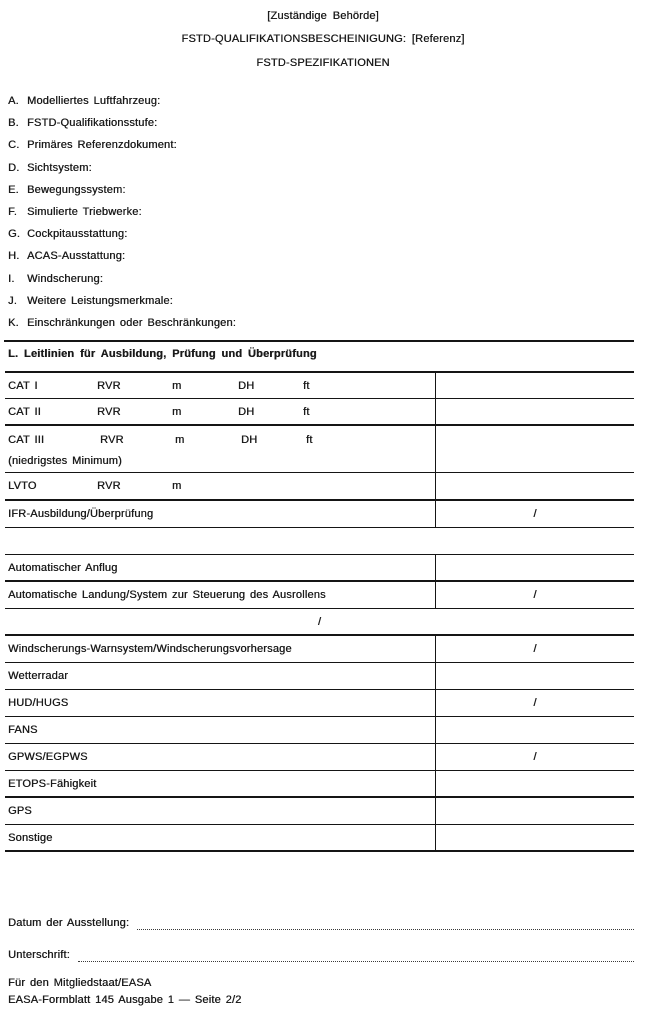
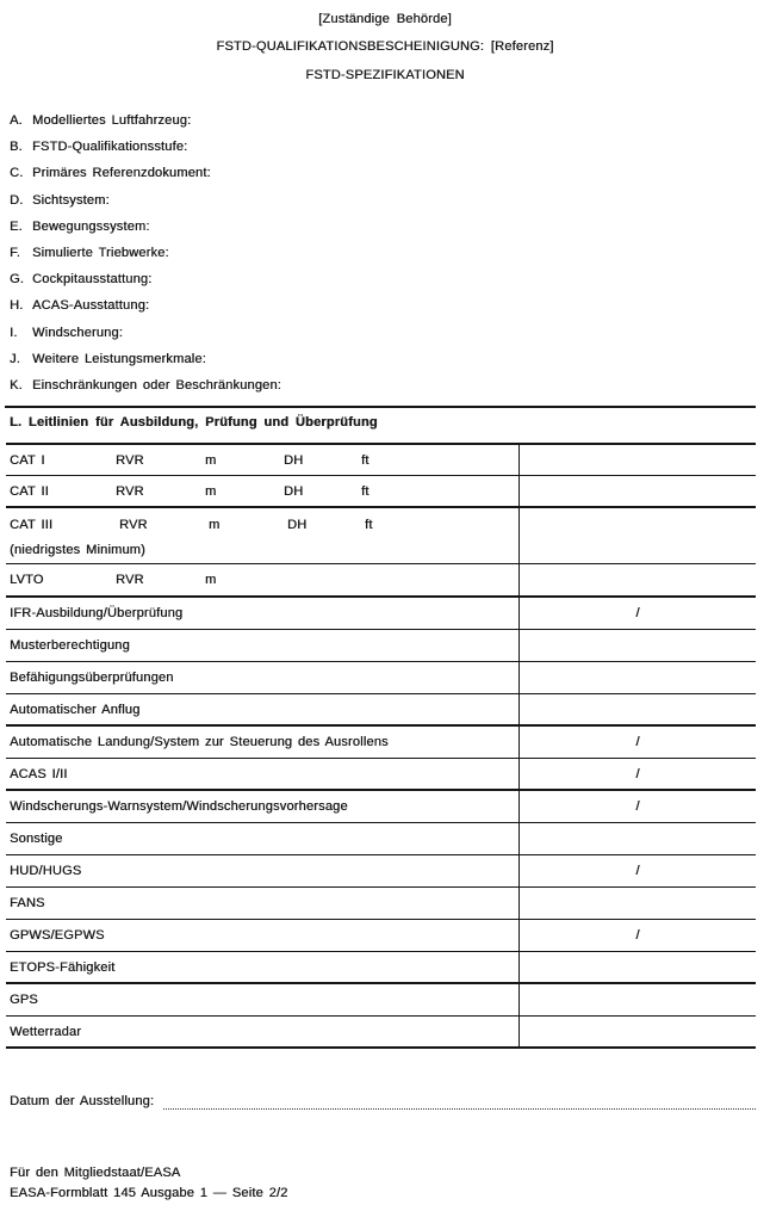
  [Zuständige Behörde]
  FSTD-QUALIFIKATIONSBESCHEINIGUNG: [Referenz]
  FSTD-SPEZIFIKATIONEN
  A.
  Modelliertes Luftfahrzeug:
  B.
  FSTD-Qualifikationsstufe:
  C.
  Primäres Referenzdokument:
  D.
  Sichtsystem:
  E.
  Bewegungssystem:
  F.
  Simulierte Triebwerke:
  G.
  Cockpitausstattung:
  H.
  ACAS-Ausstattung:
  I.
  Windscherung:
  J.
  Weitere Leistungsmerkmale:
  K.
  Einschränkungen oder Beschränkungen:
  L. Leitlinien für Ausbildung, Prüfung und Überprüfung
  CAT I
  RVR
  m
  DH
  ft
  CAT II
  RVR
  m
  DH
  ft
  CAT III
  RVR
  m
  DH
  ft
  (niedrigstes Minimum)
  LVTO
  RVR
  m
  IFR-Ausbildung/Überprüfung
  /
+ Musterberechtigung
+ Befähigungsüberprüfungen
  Automatischer Anflug
  Automatische Landung/System zur Steuerung des Ausrollens
  /
+ ACAS I/II
  /
  Windscherungs-Warnsystem/Windscherungsvorhersage
  /
- Wetterradar
+ Sonstige
  HUD/HUGS
  /
  FANS
  GPWS/EGPWS
  /
  ETOPS-Fähigkeit
  GPS
- Sonstige
+ Wetterradar
  Datum der Ausstellung:
- Unterschrift:
  Für den Mitgliedstaat/EASA
  EASA-Formblatt 145 Ausgabe 1 — Seite 2/2
